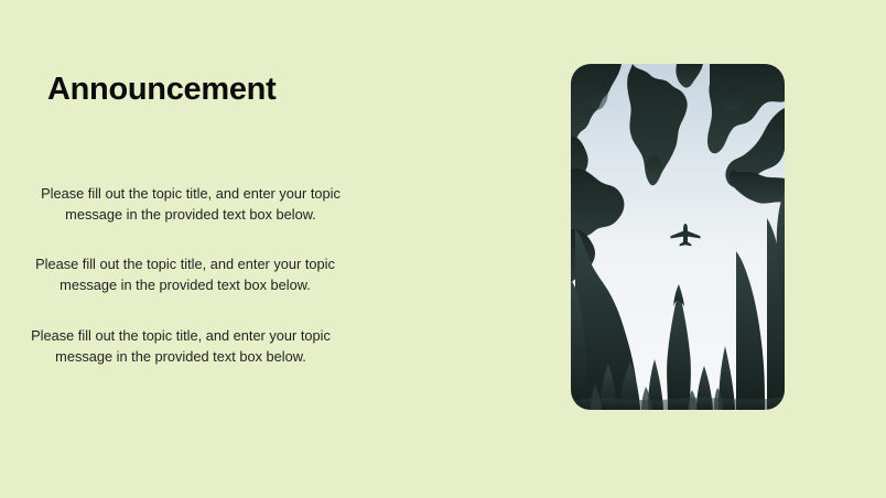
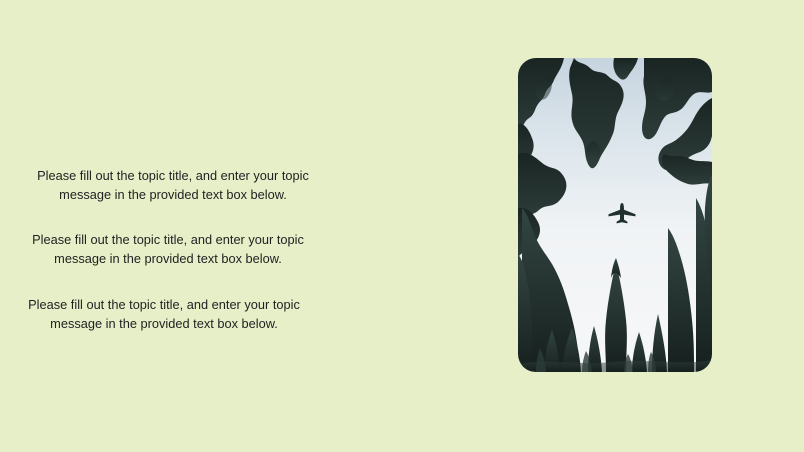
- Announcement
  Please fill out the topic title, and enter your topic message in the provided text box below.
  Please fill out the topic title, and enter your topic message in the provided text box below.
  Please fill out the topic title, and enter your topic message in the provided text box below.
